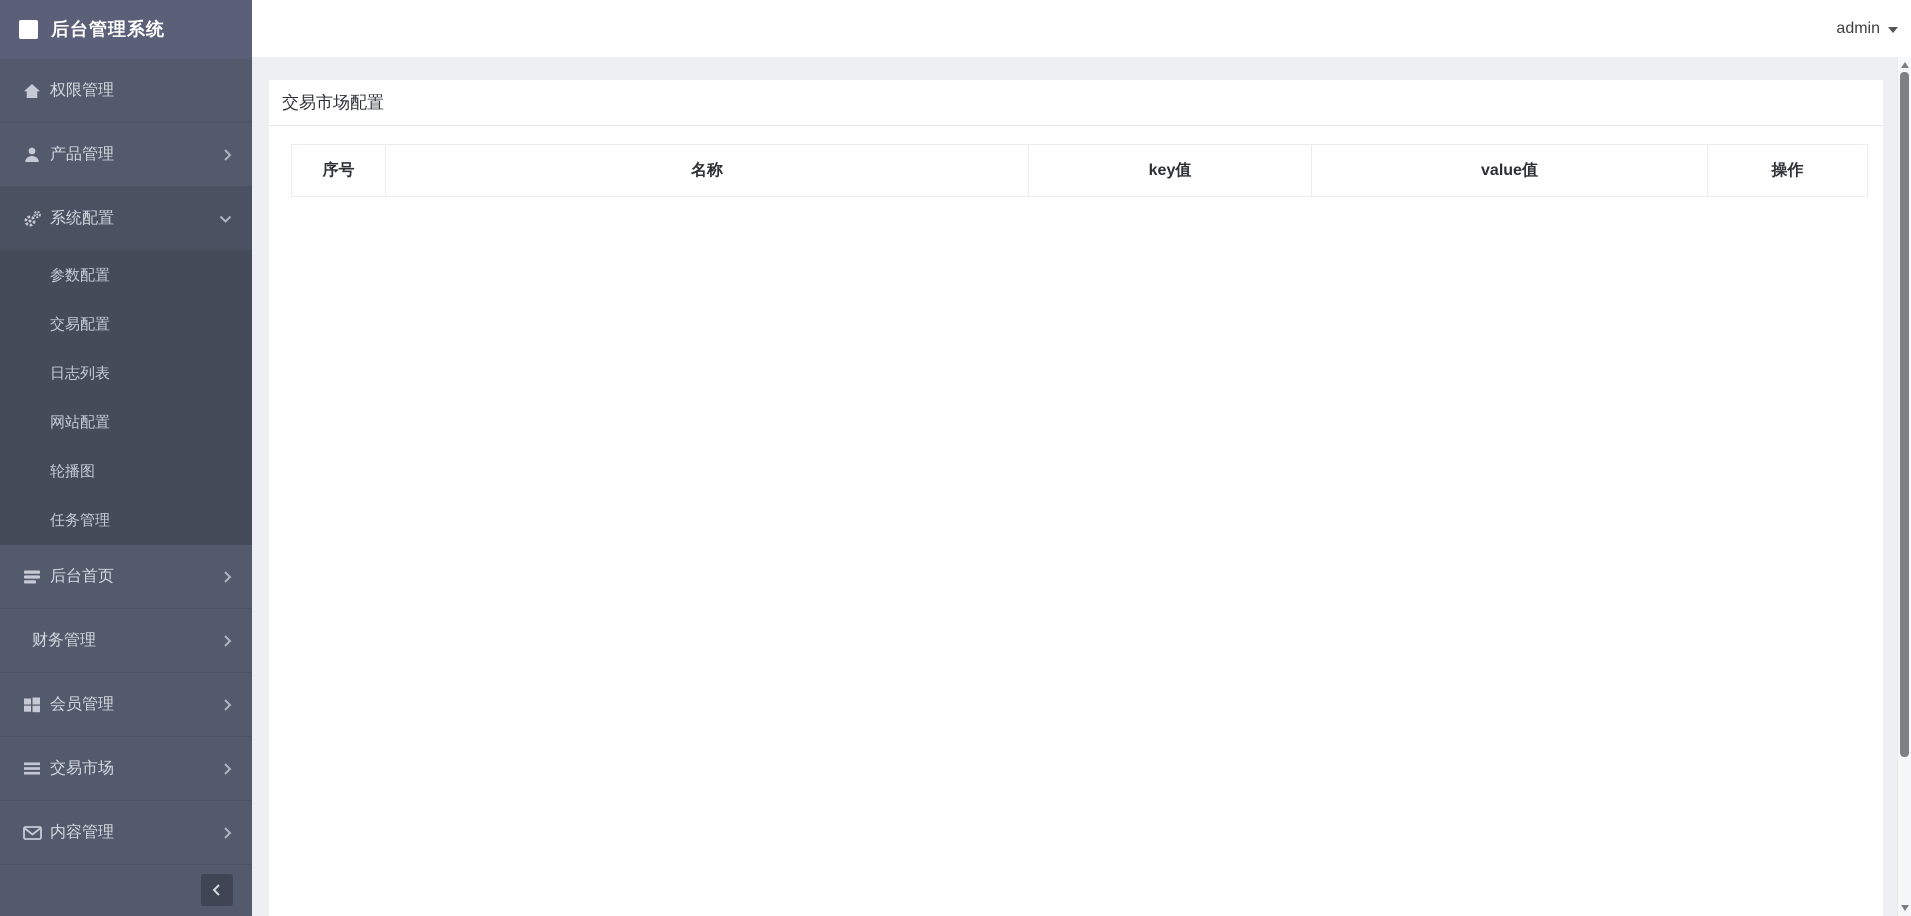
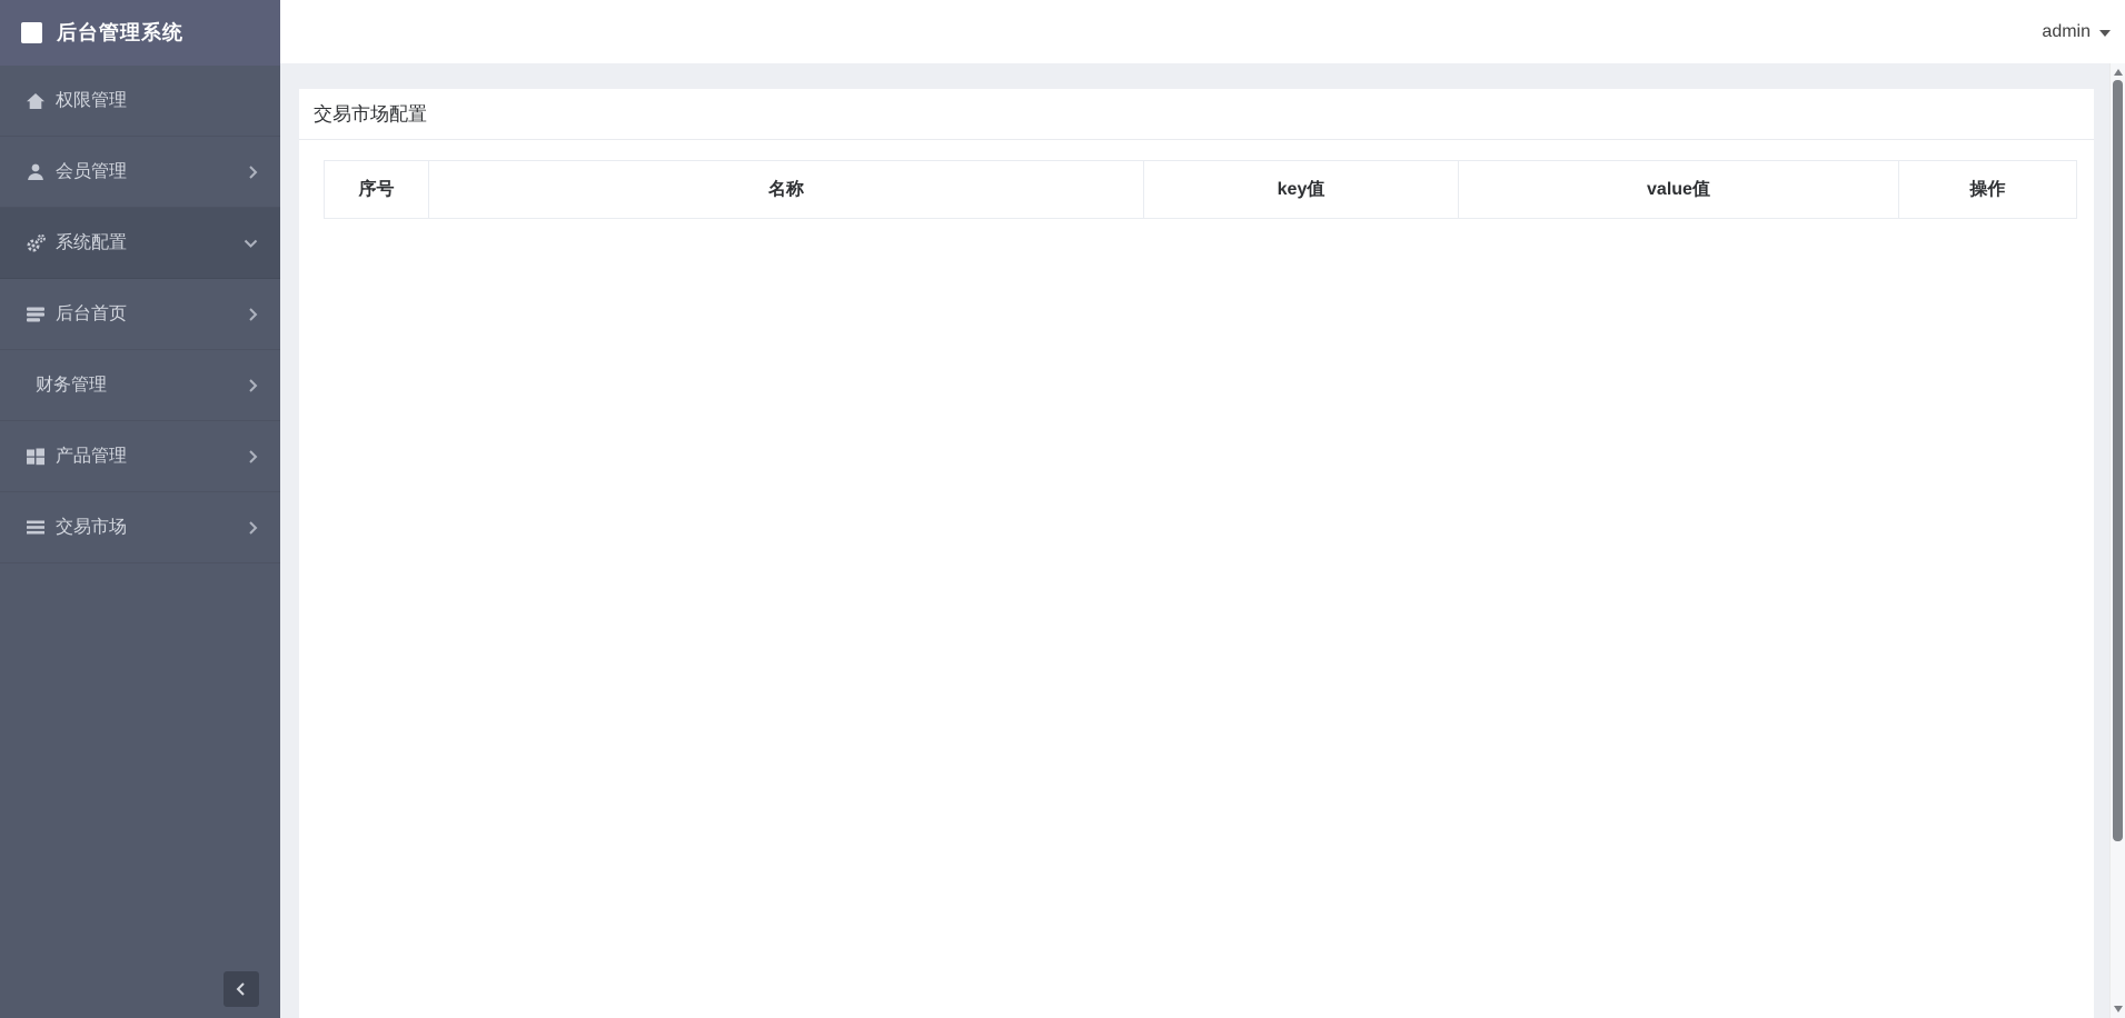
  后台管理系统
  权限管理
- 产品管理
+ 会员管理
  系统配置
- 参数配置
- 交易配置
- 日志列表
- 网站配置
- 轮播图
- 任务管理
  后台首页
  财务管理
- 会员管理
+ 产品管理
  交易市场
- 内容管理
  admin
  交易市场配置
  序号	名称	key值	value值	操作
